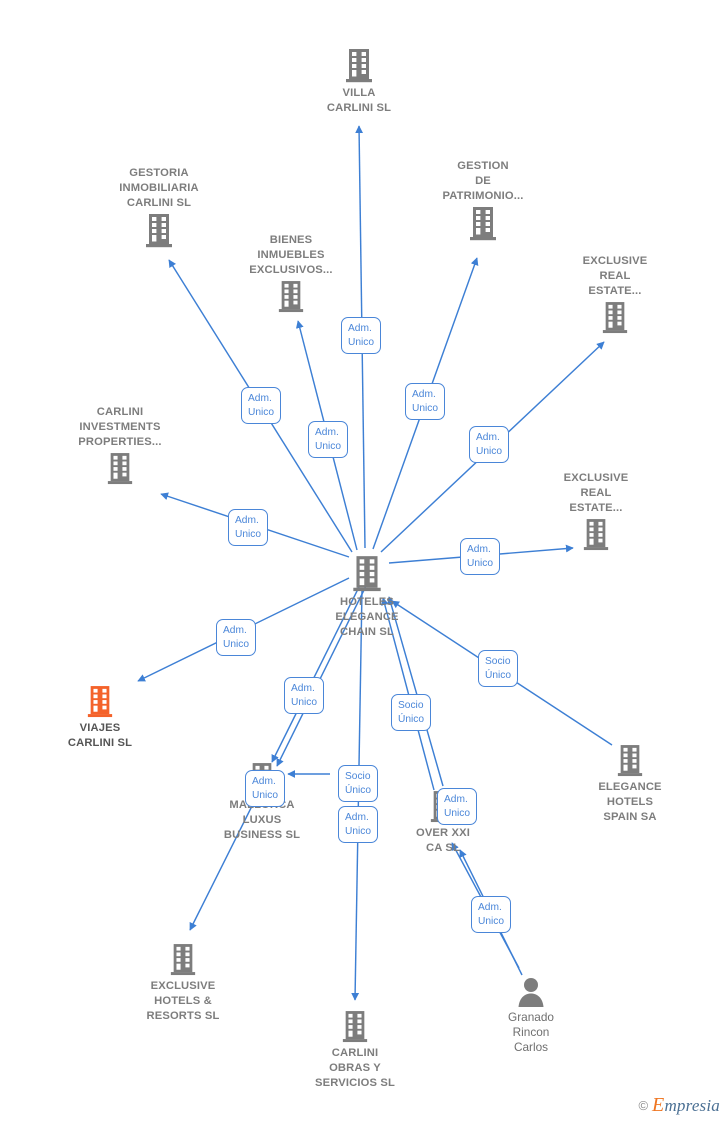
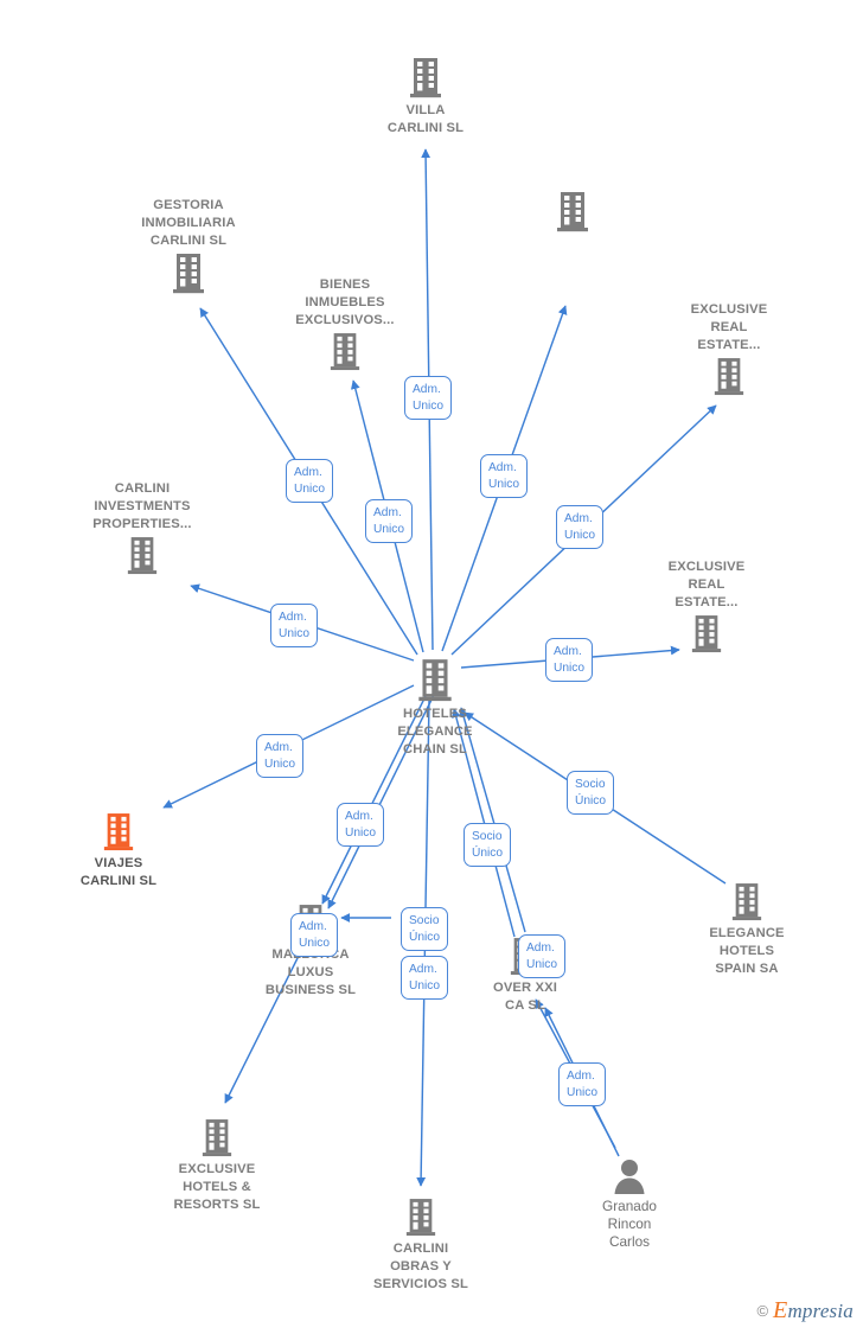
  VILLA
  CARLINI SL
  GESTORIA
  INMOBILIARIA
  CARLINI SL
- GESTION
- DE
- PATRIMONIO...
  BIENES
  INMUEBLES
  EXCLUSIVOS...
  EXCLUSIVE
  REAL
  ESTATE...
  CARLINI
  INVESTMENTS
  PROPERTIES...
  EXCLUSIVE
  REAL
  ESTATE...
  HOTELES
  ELEGANCE
  CHAIN SL
  VIAJES
  CARLINI SL
  LUXUS
  BUSINESS SL
  OVER XXI
  CA SL
  ELEGANCE
  HOTELS
  SPAIN SA
  EXCLUSIVE
  HOTELS &
  RESORTS SL
  CARLINI
  OBRAS Y
  SERVICIOS SL
  Granado
  Rincon
  Carlos
  Adm.
  Unico
  Adm.
  Unico
  Adm.
  Unico
  Adm.
  Unico
  Adm.
  Unico
  Adm.
  Unico
  Adm.
  Unico
  Adm.
  Unico
  Adm.
  Unico
  Socio
  Único
  Socio
  Único
  Adm.
  Unico
  Socio
  Único
  Adm.
  Unico
  Adm.
  Unico
  Adm.
  Unico
  ©
  Empresia
